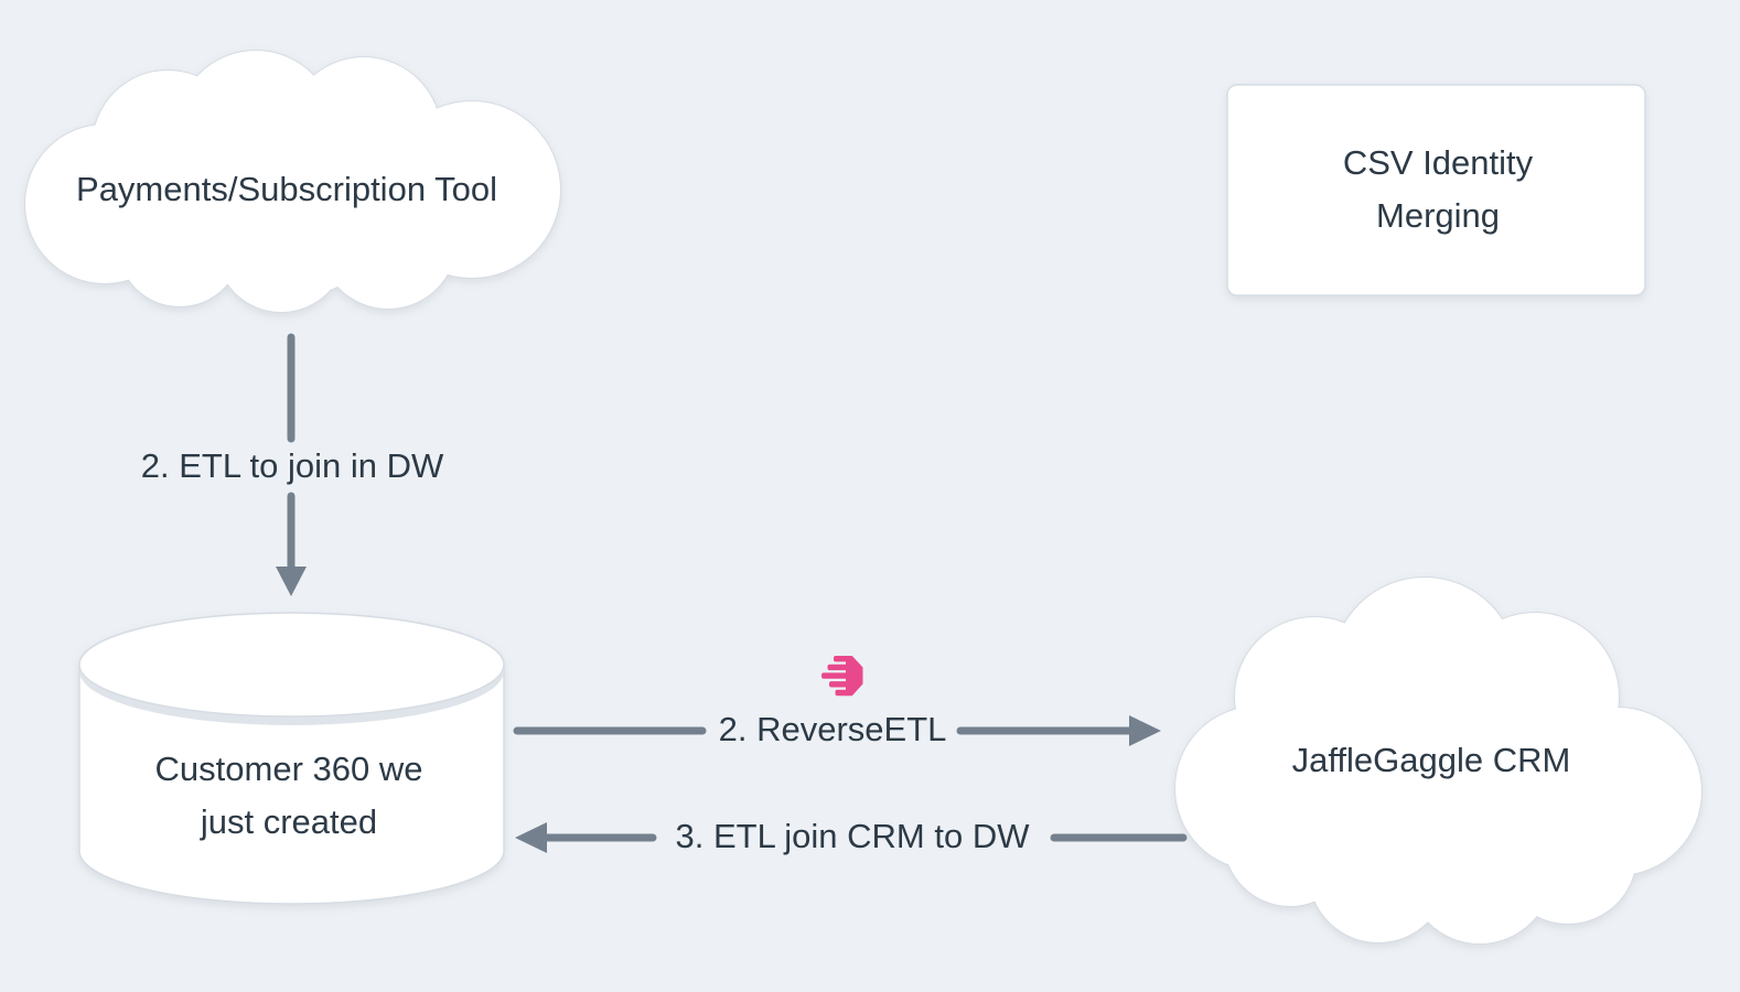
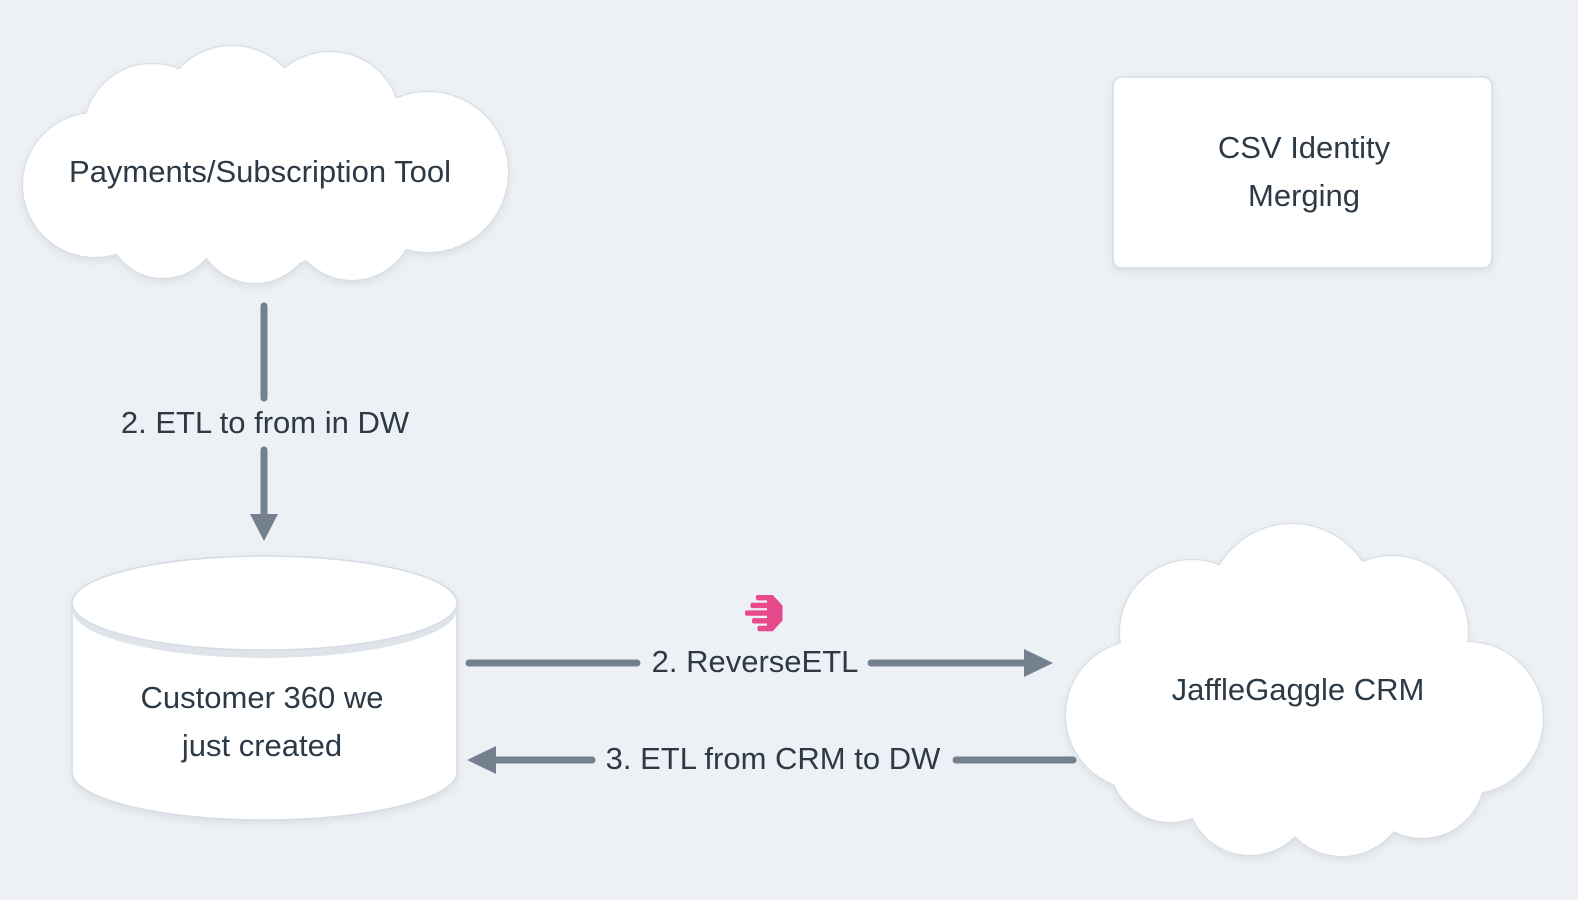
  Payments/Subscription Tool
  CSV Identity Merging
- 2. ETL to join in DW
+ 2. ETL to from in DW
  Customer 360 we
  just created
  2. ReverseETL
- 3. ETL join CRM to DW
+ 3. ETL from CRM to DW
  JaffleGaggle CRM
